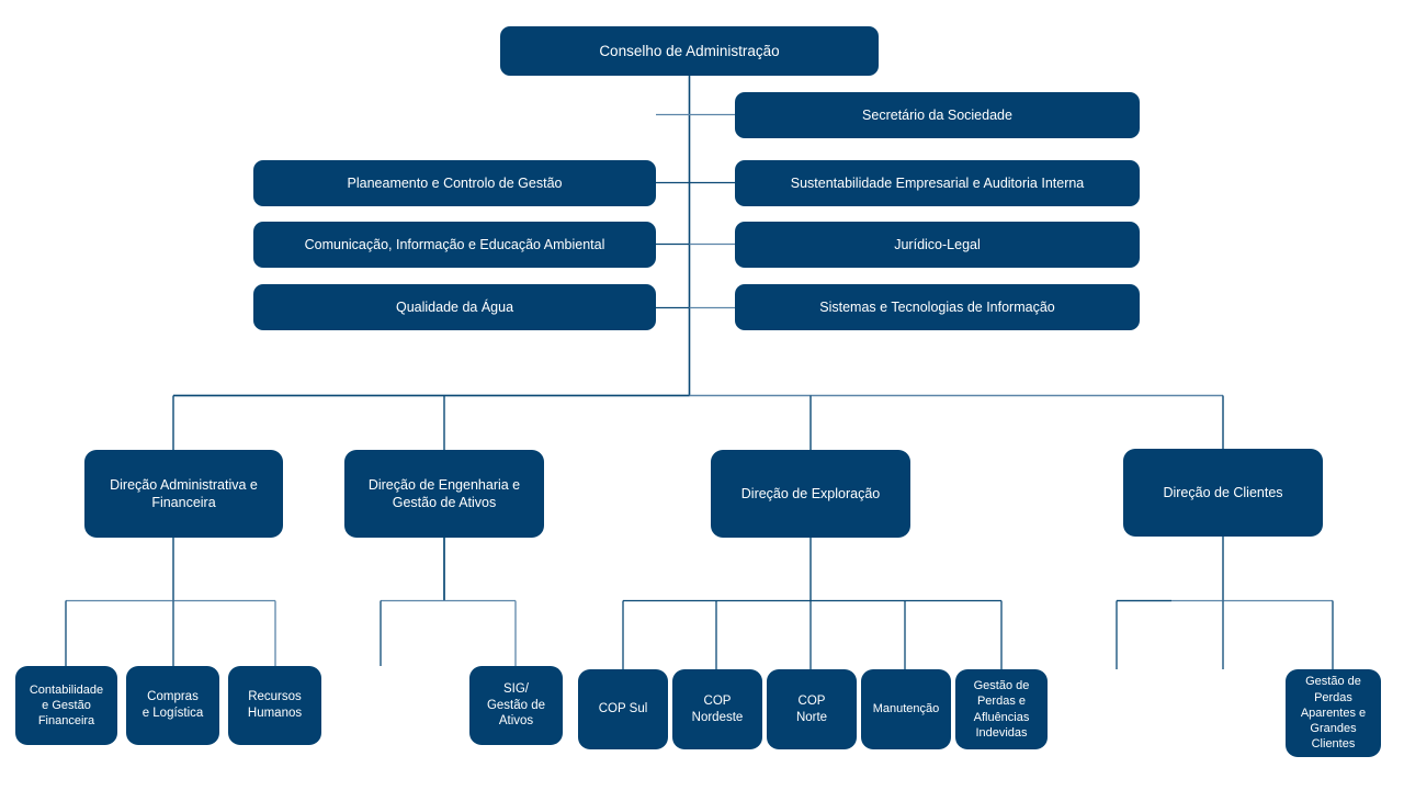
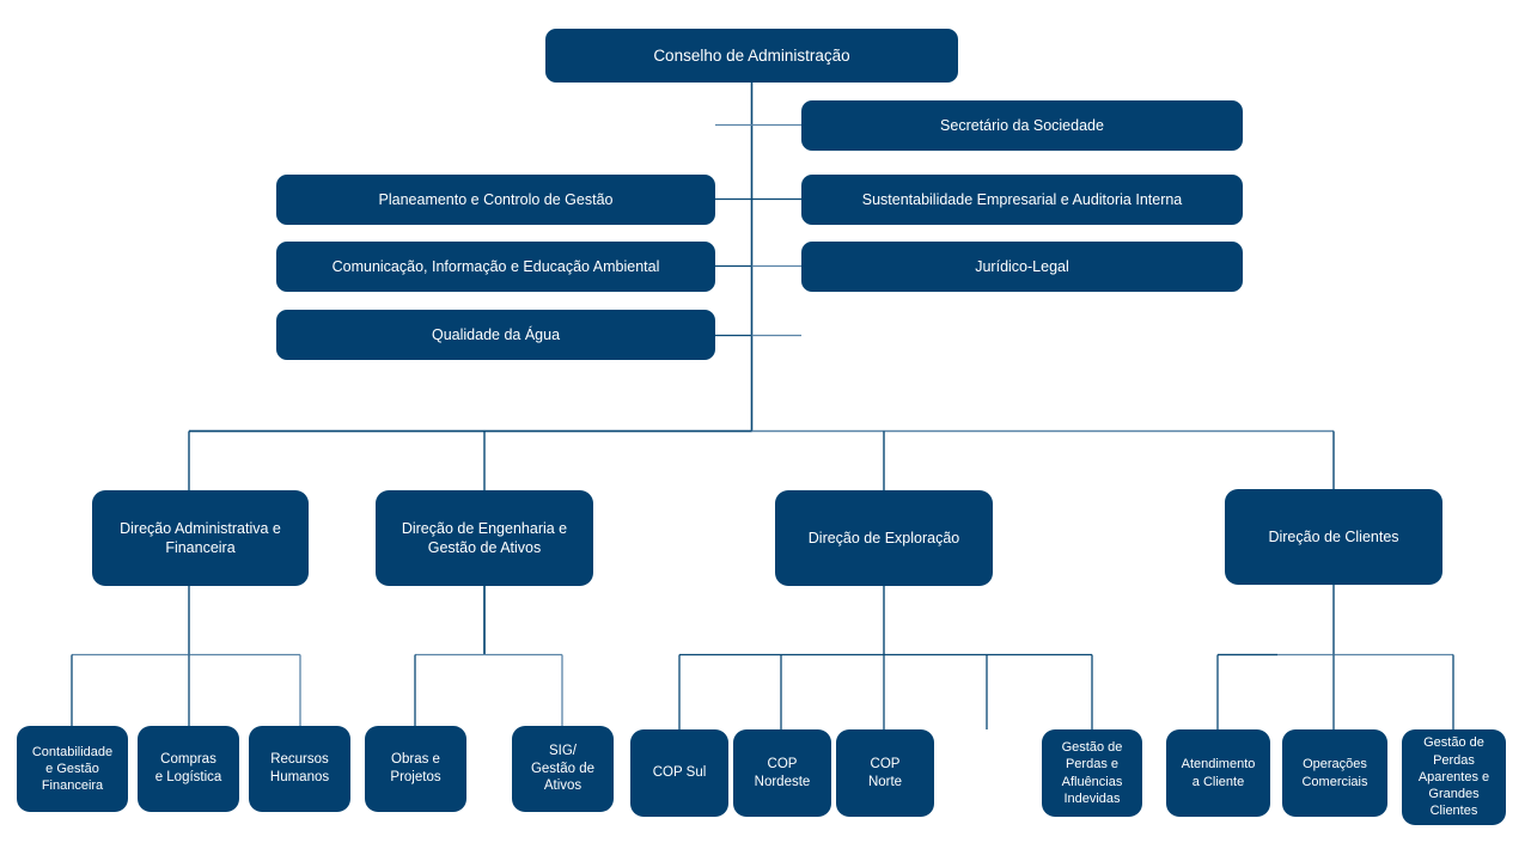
  Conselho de Administração
  Planeamento e Controlo de Gestão
  Comunicação, Informação e Educação Ambiental
  Qualidade da Água
  Secretário da Sociedade
  Sustentabilidade Empresarial e Auditoria Interna
  Jurídico-Legal
- Sistemas e Tecnologias de Informação
  Direção Administrativa e
  Financeira
  Direção de Engenharia e
  Gestão de Ativos
  Direção de Exploração
  Direção de Clientes
  Contabilidade
  e Gestão
  Financeira
  Compras
  e Logística
  Recursos
  Humanos
+ Obras e
+ Projetos
  SIG/
  Gestão de
  Ativos
  COP Sul
  COP
  Nordeste
  COP
  Norte
- Manutenção
  Gestão de
  Perdas e
  Afluências
  Indevidas
+ Atendimento
+ a Cliente
+ Operações
+ Comerciais
  Gestão de
  Perdas
  Aparentes e
  Grandes
  Clientes
